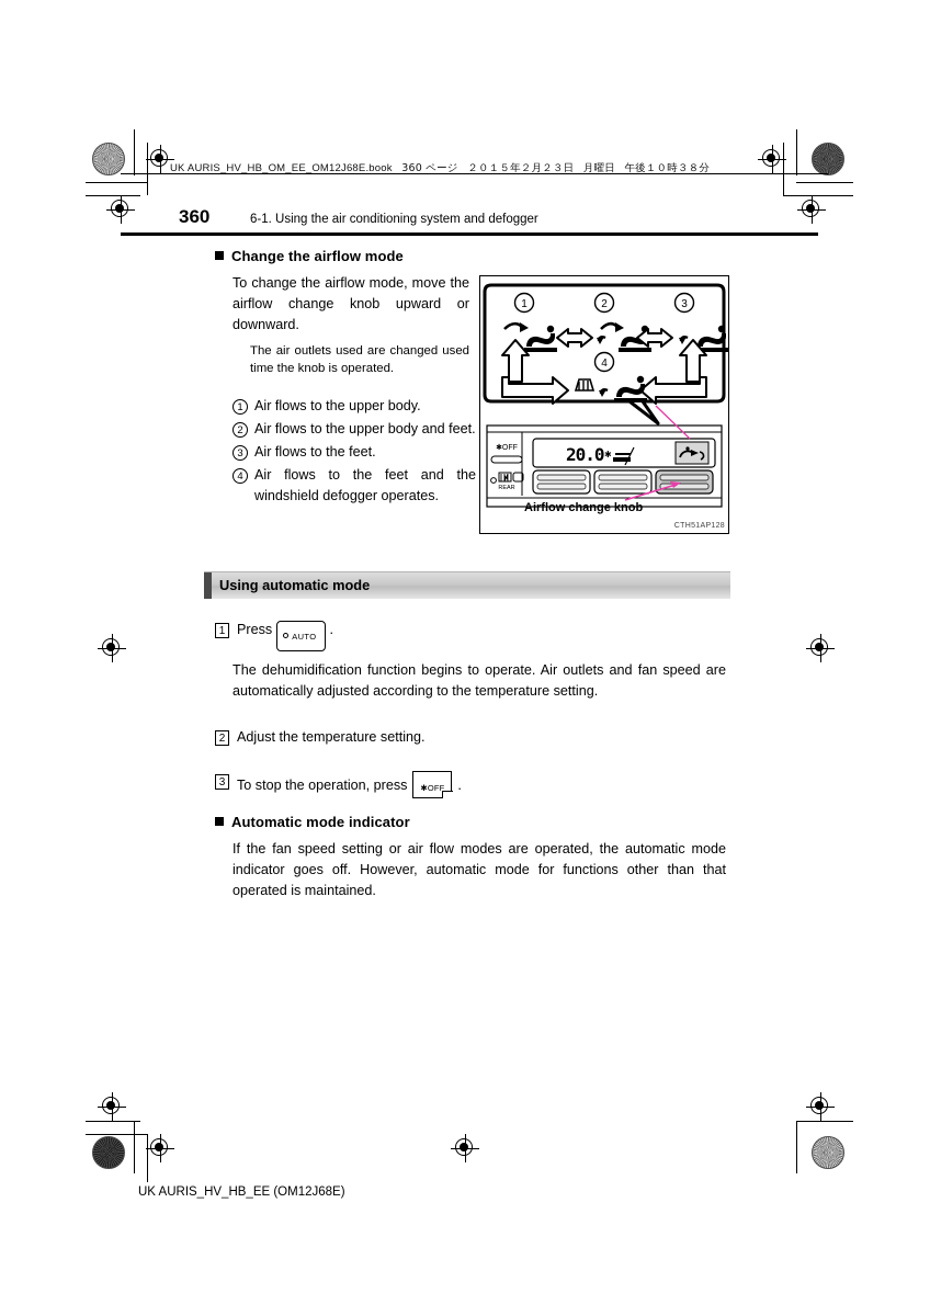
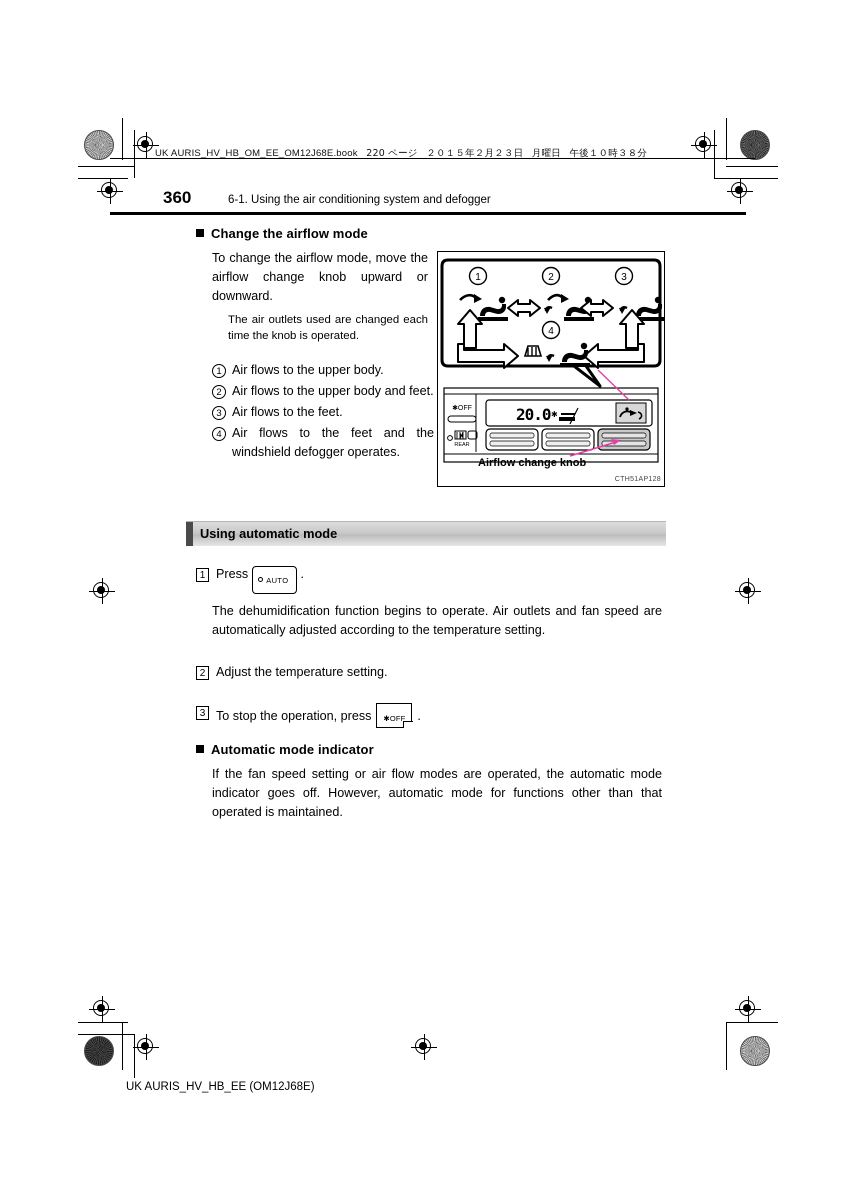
- UK AURIS_HV_HB_OM_EE_OM12J68E.book 360 ページ ２０１５年２月２３日 月曜日 午後１０時３８分
+ UK AURIS_HV_HB_OM_EE_OM12J68E.book 220 ページ ２０１５年２月２３日 月曜日 午後１０時３８分
  360
  6-1. Using the air conditioning system and defogger
  Change the airflow mode
  To change the airflow mode, move the airflow change knob upward or downward.
- The air outlets used are changed used time the knob is operated.
+ The air outlets used are changed each time the knob is operated.
  1
  Air flows to the upper body.
  2
  Air flows to the upper body and feet.
  3
  Air flows to the feet.
  4
  Air flows to the feet and the windshield defogger operates.
  1
  2
  3
  4
  20.0
  ✱
  Airflow change knob
  Using automatic mode
  1
  Press AUTO.
  The dehumidification function begins to operate. Air outlets and fan speed are automatically adjusted according to the temperature setting.
  2
  Adjust the temperature setting.
  3
  To stop the operation, press
  ✱OFF
  .
  Automatic mode indicator
  If the fan speed setting or air flow modes are operated, the automatic mode indicator goes off. However, automatic mode for functions other than that operated is maintained.
  UK AURIS_HV_HB_EE (OM12J68E)
